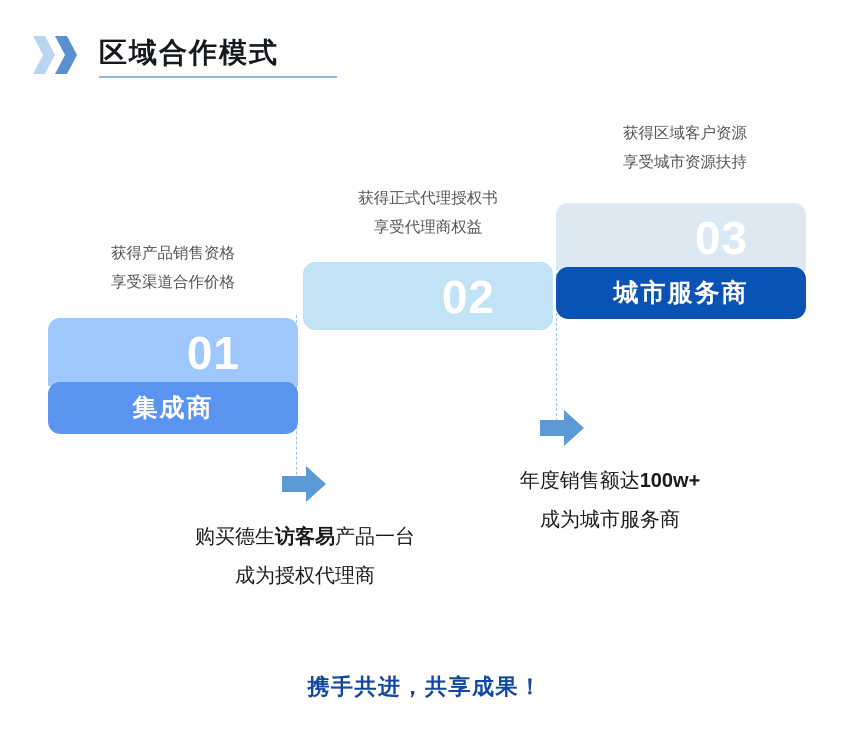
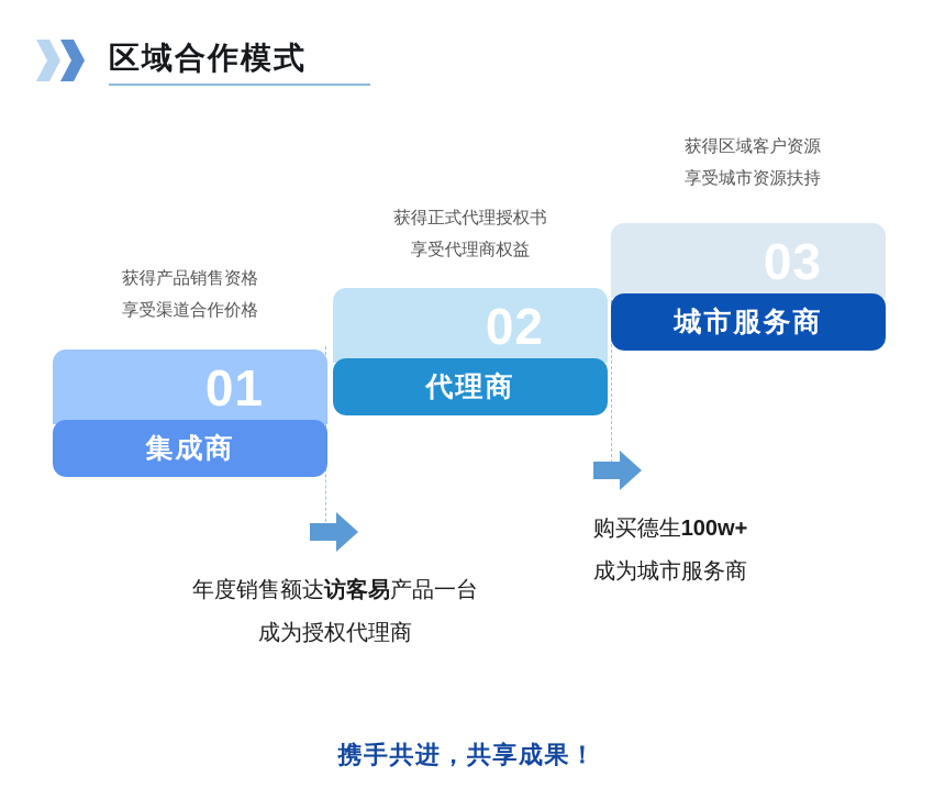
  区域合作模式
  获得产品销售资格
  享受渠道合作价格
  01
  集成商
  获得正式代理授权书
  享受代理商权益
  02
+ 代理商
  获得区域客户资源
  享受城市资源扶持
  03
  城市服务商
- 购买德生访客易产品一台
+ 年度销售额达访客易产品一台
  成为授权代理商
- 年度销售额达100w+
+ 购买德生100w+
  成为城市服务商
  携手共进，共享成果！
